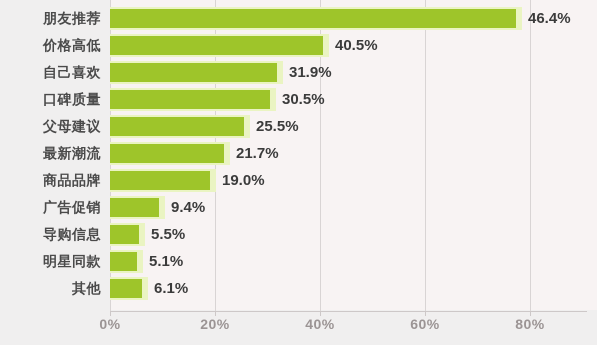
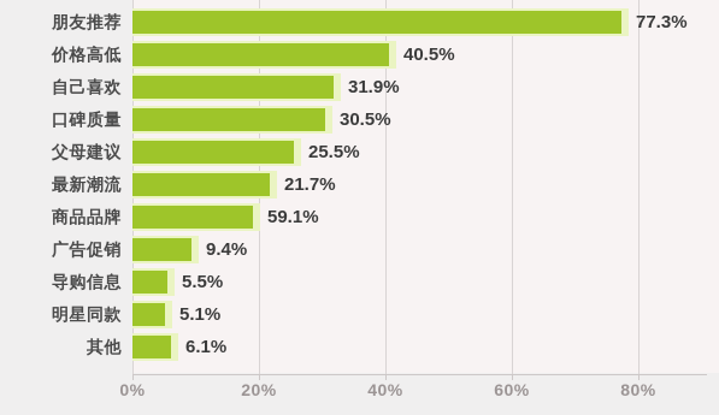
  朋友推荐
- 46.4%
+ 77.3%
  价格高低
  40.5%
  自己喜欢
  31.9%
  口碑质量
  30.5%
  父母建议
  25.5%
  最新潮流
  21.7%
  商品品牌
- 19.0%
+ 59.1%
  广告促销
  9.4%
  导购信息
  5.5%
  明星同款
  5.1%
  其他
  6.1%
  0%
  20%
  40%
  60%
  80%
